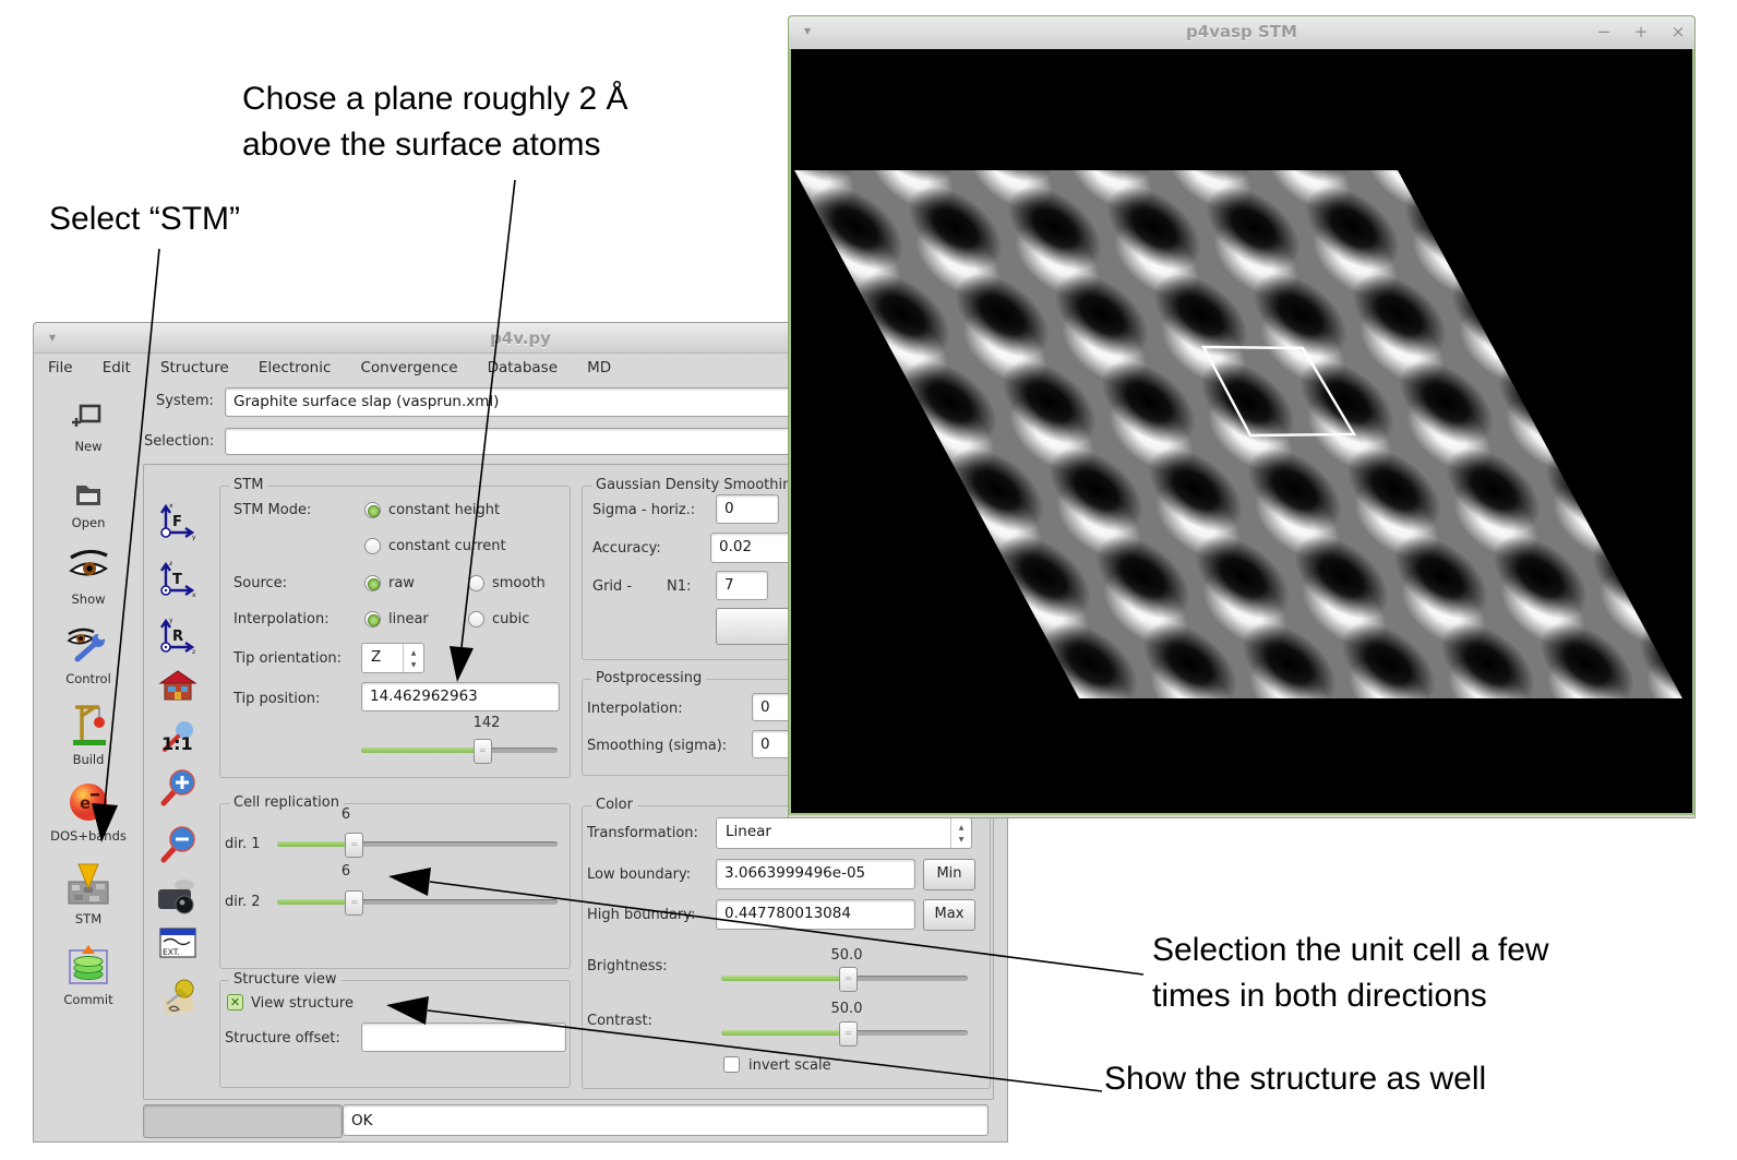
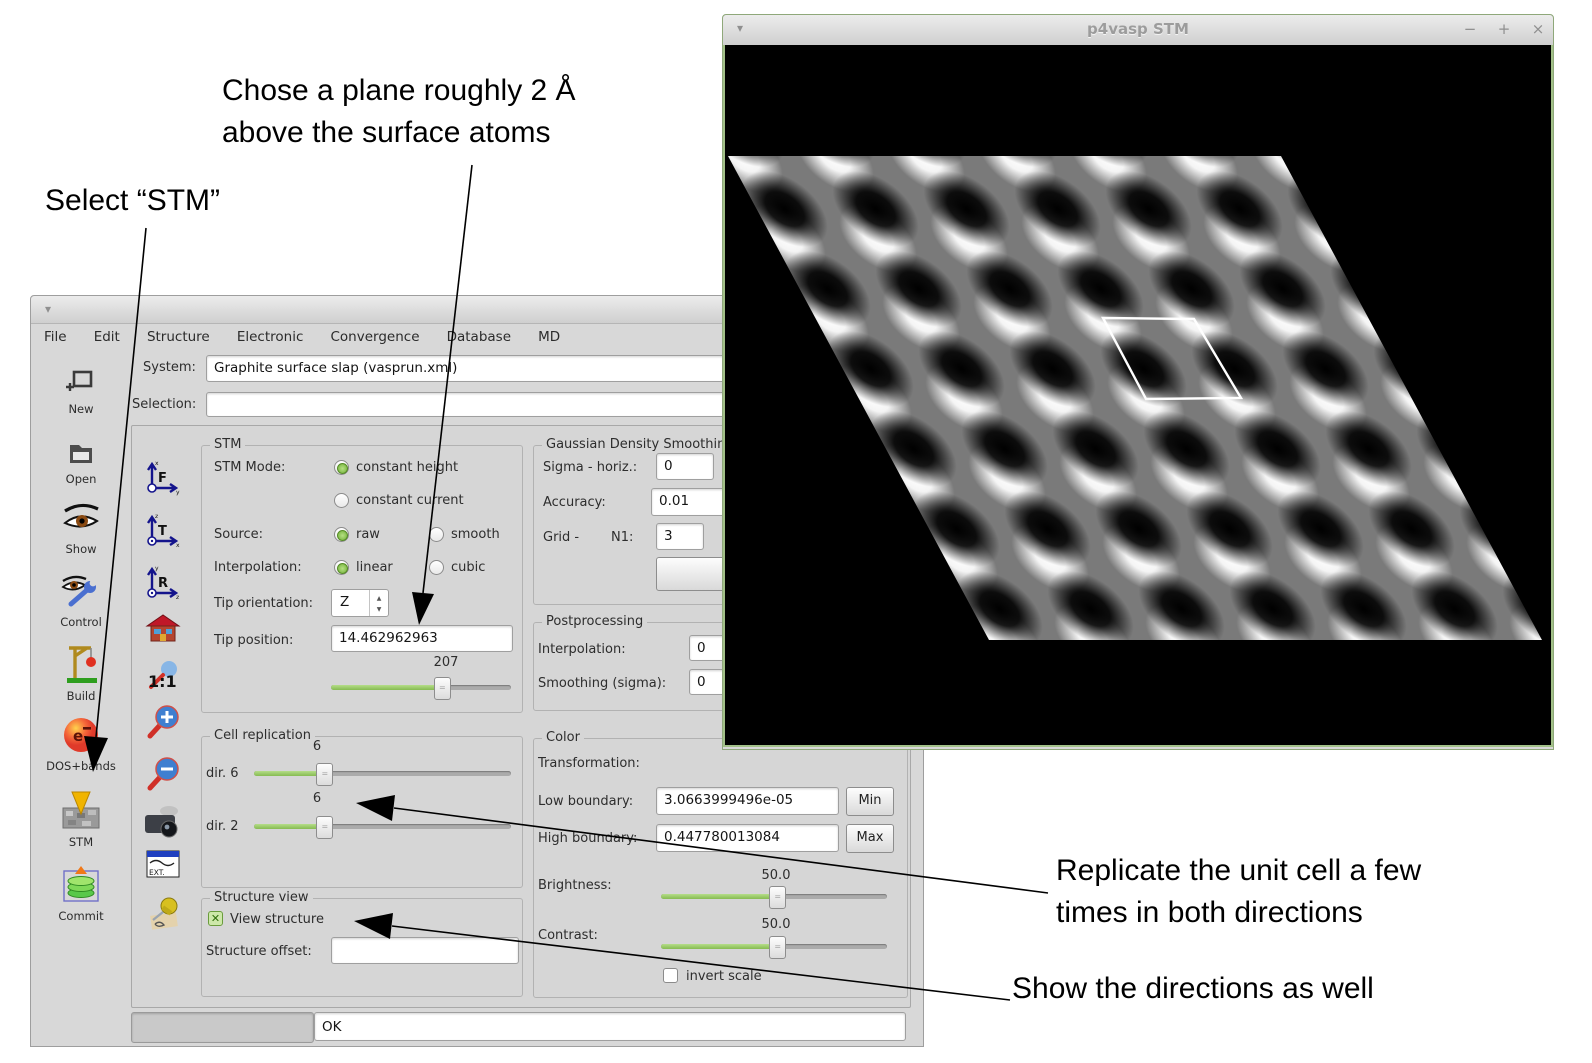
  ▾
- p4v.py
  File Edit Structure Electronic Convergence atabase MD
  System:
  Graphite surface slap (vasprun.xml)
  Selection:
  New
  Open
  Show
  Control
  Build
  e
  DOS+bnds
  STM
  Commit
  F
  T
  R
  1:1
  EXT.
  STM
  STM Mode:
  constant height
  constant current
  Source:
  raw
  smooth
  Interpolation:
  linear
  cubic
  Tip orientation:
  Z
  Tip position:
  14.462962963
- 142
+ 207
  =
  Cell replication
  6
- dir. 1
+ dir. 6
  =
  6
  dir. 2
  =
  Structure view
  ✕
  View structure
  Structure offset:
  Gaussian Density Smoothi
  Sigma - horiz.:
  0
  Accuracy:
- 0.02
+ 0.01
  Grid -
  N1:
- 7
+ 3
  Postprocessing
  Interpolation:
  0
  Smoothing (sigma):
  0
  Color
  Transformation:
- Linear
  Low boundary:
  3.0663999496e-05
  Min
  High bounda:
  0.447780013084
  Max
  50.0
  Brightness:
  =
  50.0
  Contrast:
  =
  invert scale
  OK
  ▾
  p4vasp STM
  −
  +
  ×
  Chose a plane roughly 2 Å
  above the surface atoms
  Select “STM”
- Selection the unit cell a few
+ Replicate the unit cell a few
  times in both directions
- Show the structure as well
+ Show the directions as well
